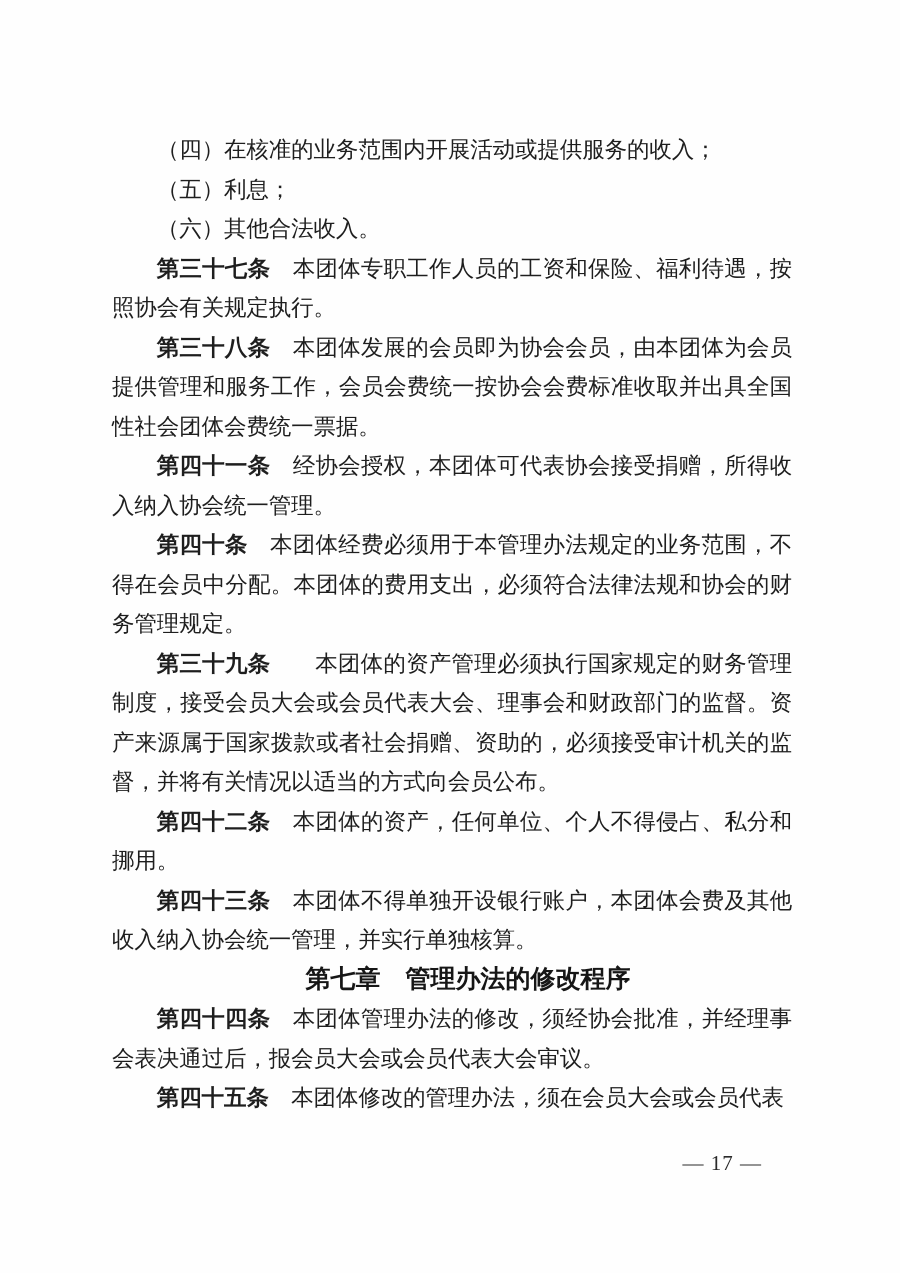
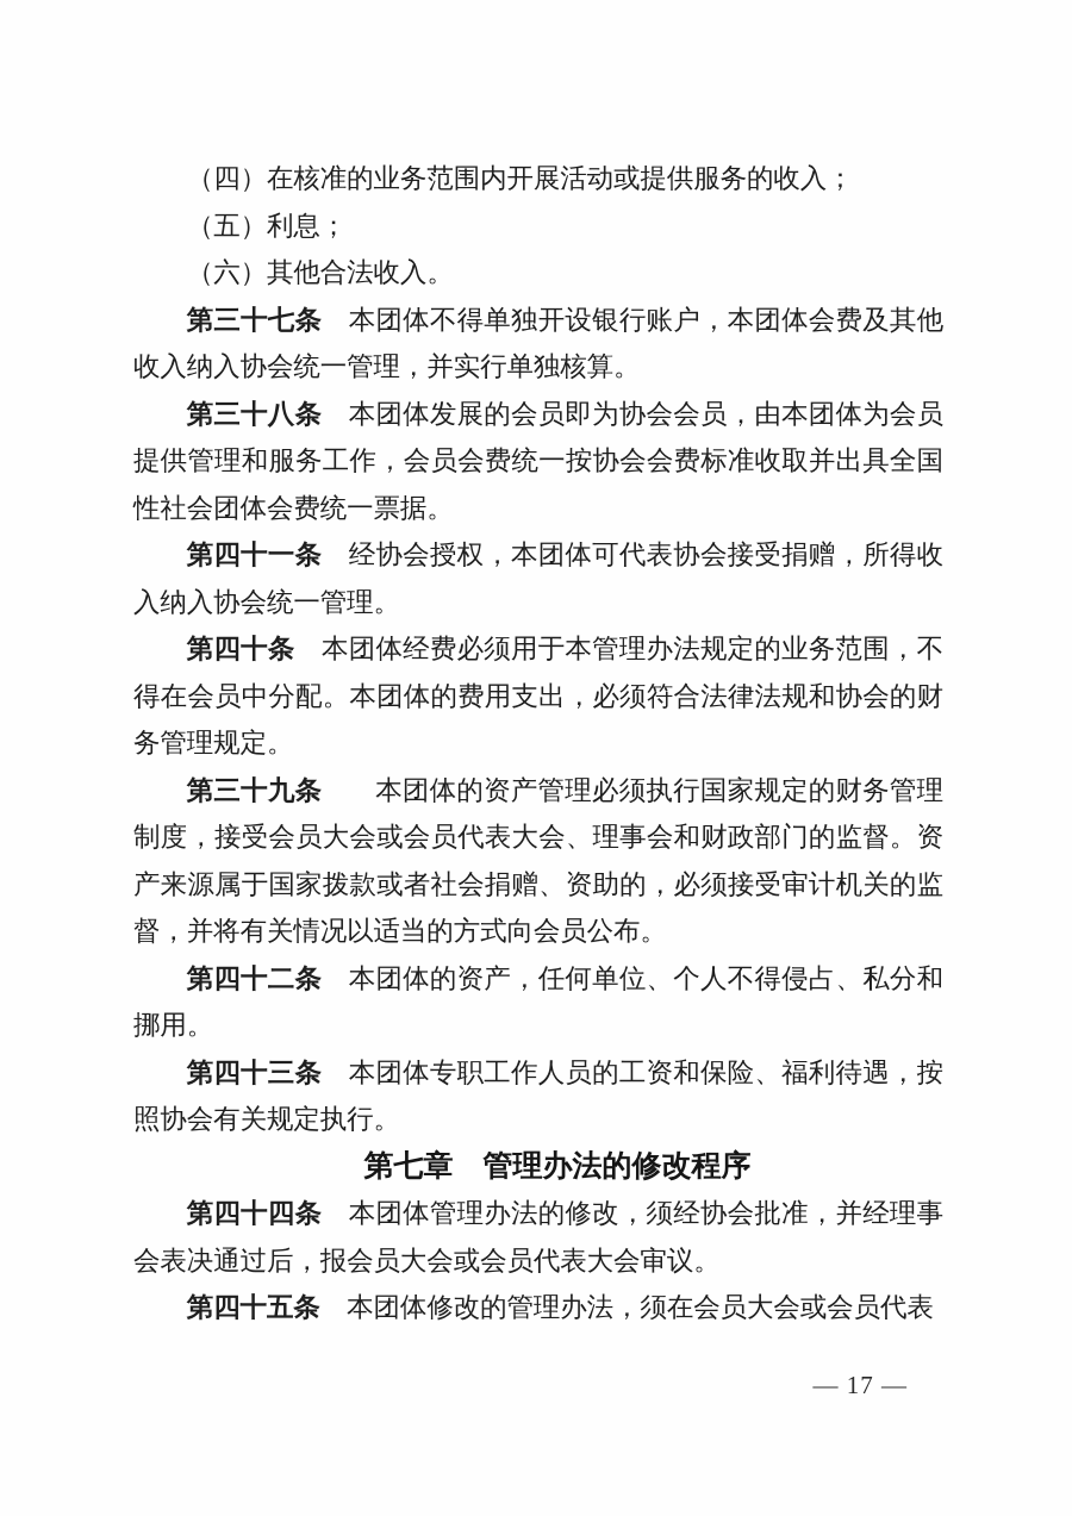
  （四）在核准的业务范围内开展活动或提供服务的收入；
  （五）利息；
  （六）其他合法收入。
- 第三十七条 本团体专职工作人员的工资和保险、福利待遇，按照协会有关规定执行。
+ 第三十七条 本团体不得单独开设银行账户，本团体会费及其他收入纳入协会统一管理，并实行单独核算。
  第三十八条 本团体发展的会员即为协会会员，由本团体为会员提供管理和服务工作，会员会费统一按协会会费标准收取并出具全国性社会团体会费统一票据。
  第四十一条 经协会授权，本团体可代表协会接受捐赠，所得收入纳入协会统一管理。
  第四十条 本团体经费必须用于本管理办法规定的业务范围，不得在会员中分配。本团体的费用支出，必须符合法律法规和协会的财务管理规定。
  第三十九条 本团体的资产管理必须执行国家规定的财务管理制度，接受会员大会或会员代表大会、理事会和财政部门的监督。资产来源属于国家拨款或者社会捐赠、资助的，必须接受审计机关的监督，并将有关情况以适当的方式向会员公布。
  第四十二条 本团体的资产，任何单位、个人不得侵占、私分和挪用。
- 第四十三条 本团体不得单独开设银行账户，本团体会费及其他收入纳入协会统一管理，并实行单独核算。
+ 第四十三条 本团体专职工作人员的工资和保险、福利待遇，按照协会有关规定执行。
  第七章 管理办法的修改程序
  第四十四条 本团体管理办法的修改，须经协会批准，并经理事会表决通过后，报会员大会或会员代表大会审议。
  第四十五条 本团体修改的管理办法，须在会员大会或会员代表
  — 17 —
